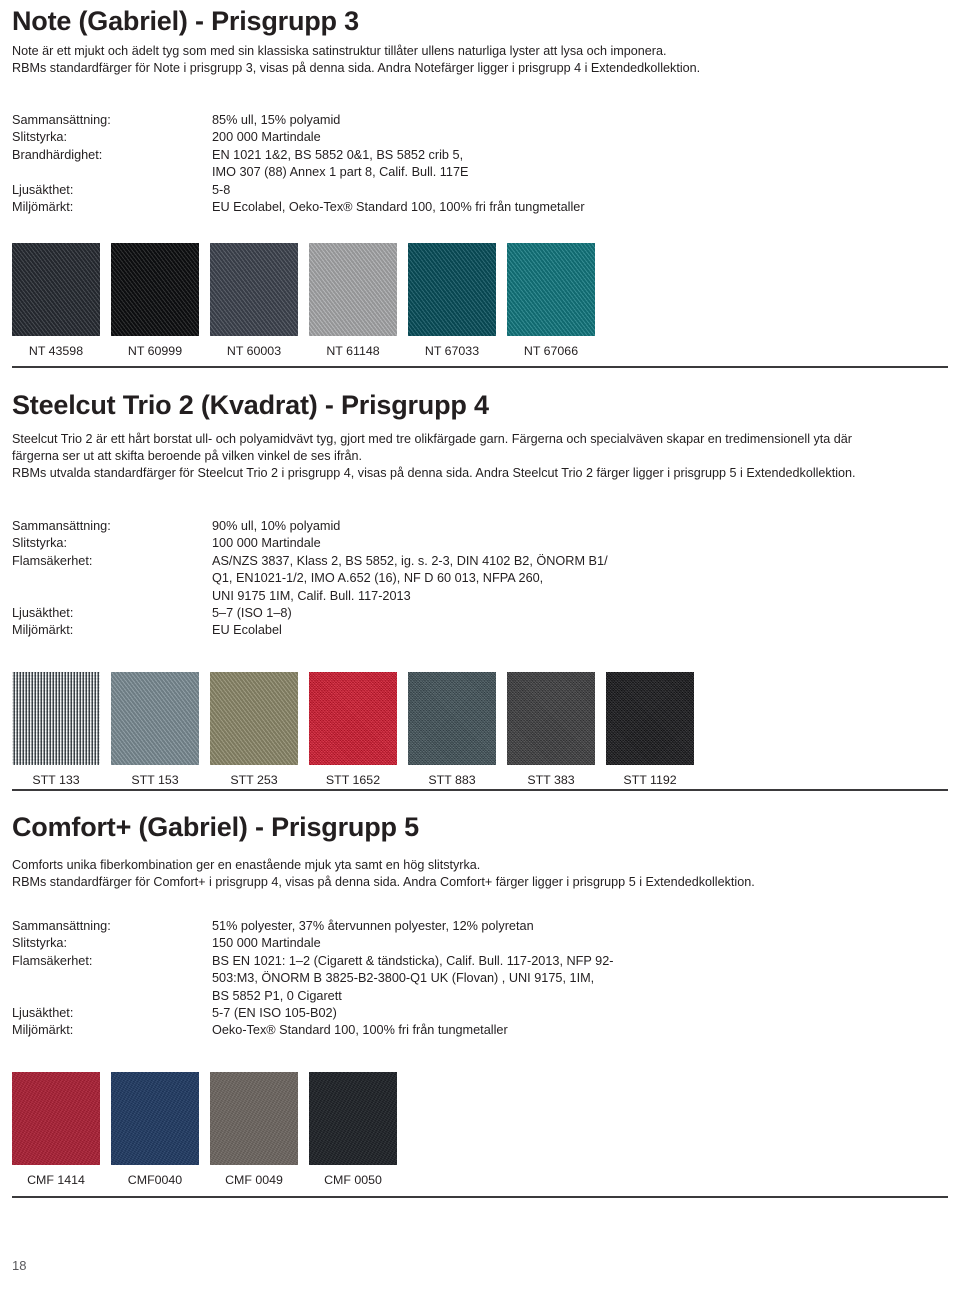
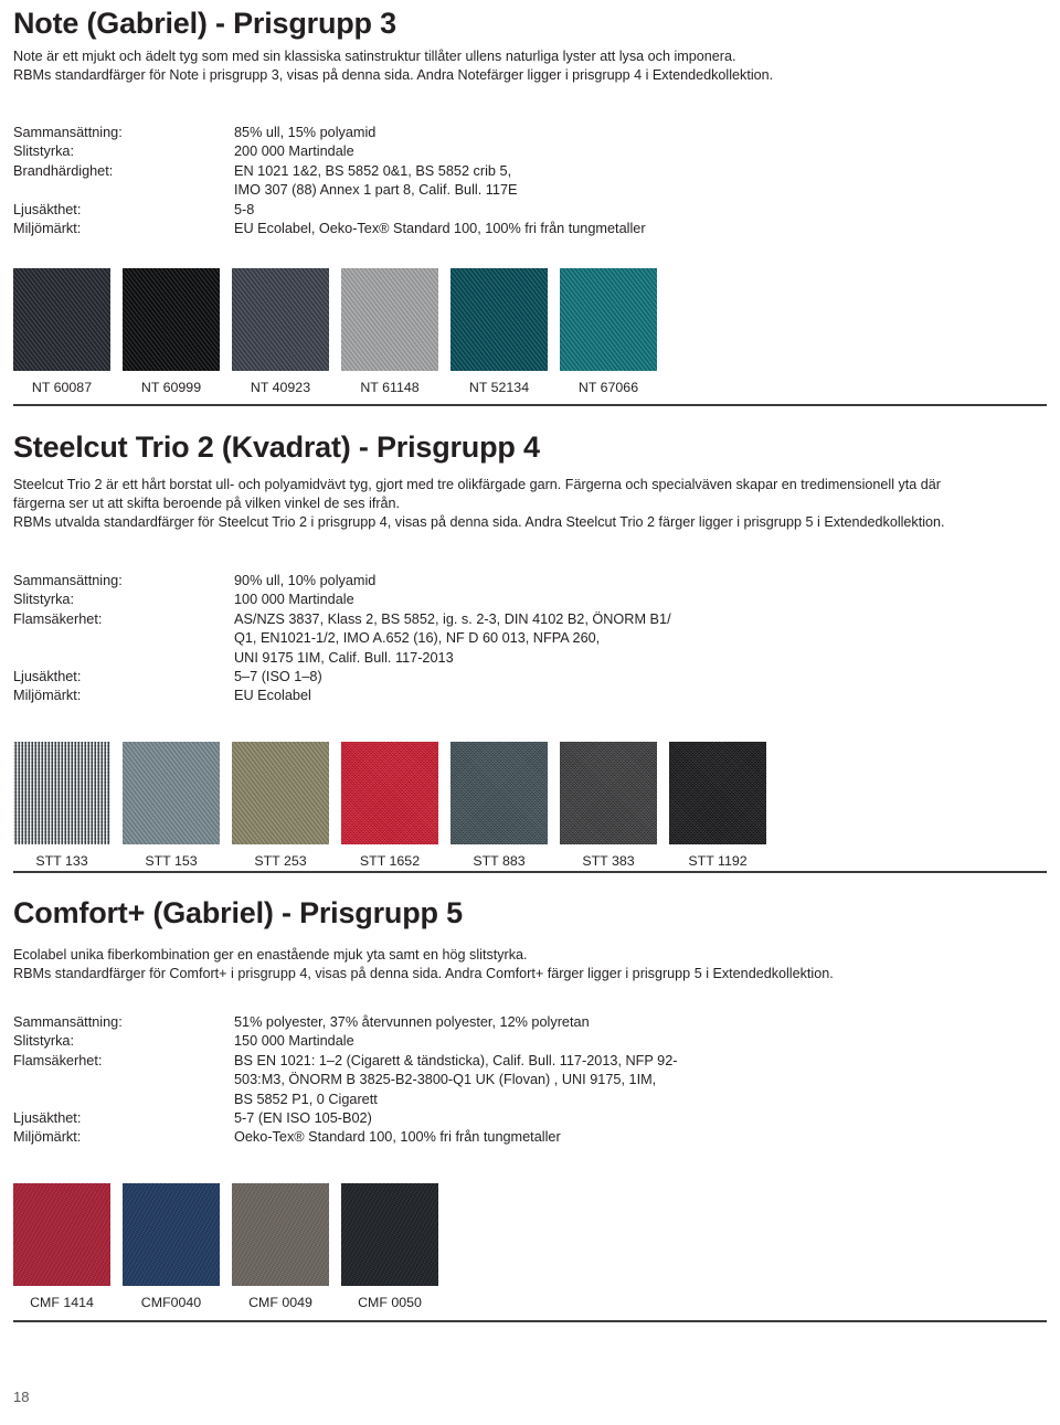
  Note (Gabriel) - Prisgrupp 3
  Note är ett mjukt och ädelt tyg som med sin klassiska satinstruktur tillåter ullens naturliga lyster att lysa och imponera.
  RBMs standardfärger för Note i prisgrupp 3, visas på denna sida. Andra Notefärger ligger i prisgrupp 4 i Extendedkollektion.
  Sammansättning:	85% ull, 15% polyamid
  Slitstyrka:	200 000 Martindale
  Brandhärdighet:	EN 1021 1&2, BS 5852 0&1, BS 5852 crib 5, IMO 307 (88) Annex 1 part 8, Calif. Bull. 117E
  Ljusäkthet:	5-8
  Miljömärkt:	EU Ecolabel, Oeko-Tex® Standard 100, 100% fri från tungmetaller
- NT 43598
+ NT 60087
  NT 60999
- NT 60003
+ NT 40923
  NT 61148
- NT 67033
+ NT 52134
  NT 67066
  Steelcut Trio 2 (Kvadrat) - Prisgrupp 4
  Steelcut Trio 2 är ett hårt borstat ull- och polyamidvävt tyg, gjort med tre olikfärgade garn. Färgerna och specialväven skapar en tredimensionell yta där
  färgerna ser ut att skifta beroende på vilken vinkel de ses ifrån.
  RBMs utvalda standardfärger för Steelcut Trio 2 i prisgrupp 4, visas på denna sida. Andra Steelcut Trio 2 färger ligger i prisgrupp 5 i Extendedkollektion.
  Sammansättning:	90% ull, 10% polyamid
  Slitstyrka:	100 000 Martindale
  Flamsäkerhet:	AS/NZS 3837, Klass 2, BS 5852, ig. s. 2-3, DIN 4102 B2, ÖNORM B1/ Q1, EN1021-1/2, IMO A.652 (16), NF D 60 013, NFPA 260, UNI 9175 1IM, Calif. Bull. 117-2013
  Ljusäkthet:	5–7 (ISO 1–8)
  Miljömärkt:	EU Ecolabel
  STT 133
  STT 153
  STT 253
  STT 1652
  STT 883
  STT 383
  STT 1192
  Comfort+ (Gabriel) - Prisgrupp 5
- Comforts unika fiberkombination ger en enastående mjuk yta samt en hög slitstyrka.
+ Ecolabel unika fiberkombination ger en enastående mjuk yta samt en hög slitstyrka.
  RBMs standardfärger för Comfort+ i prisgrupp 4, visas på denna sida. Andra Comfort+ färger ligger i prisgrupp 5 i Extendedkollektion.
  Sammansättning:	51% polyester, 37% återvunnen polyester, 12% polyretan
  Slitstyrka:	150 000 Martindale
  Flamsäkerhet:	BS EN 1021: 1–2 (Cigarett & tändsticka), Calif. Bull. 117-2013, NFP 92- 503:M3, ÖNORM B 3825-B2-3800-Q1 UK (Flovan) , UNI 9175, 1IM, BS 5852 P1, 0 Cigarett
  Ljusäkthet:	5-7 (EN ISO 105-B02)
  Miljömärkt:	Oeko-Tex® Standard 100, 100% fri från tungmetaller
  CMF 1414
  CMF0040
  CMF 0049
  CMF 0050
  18
